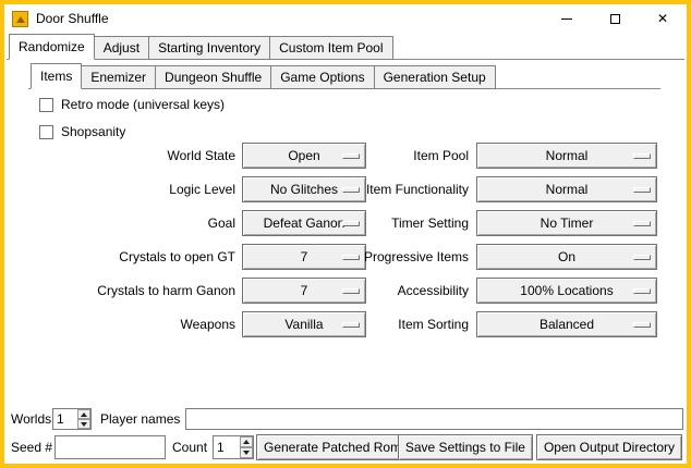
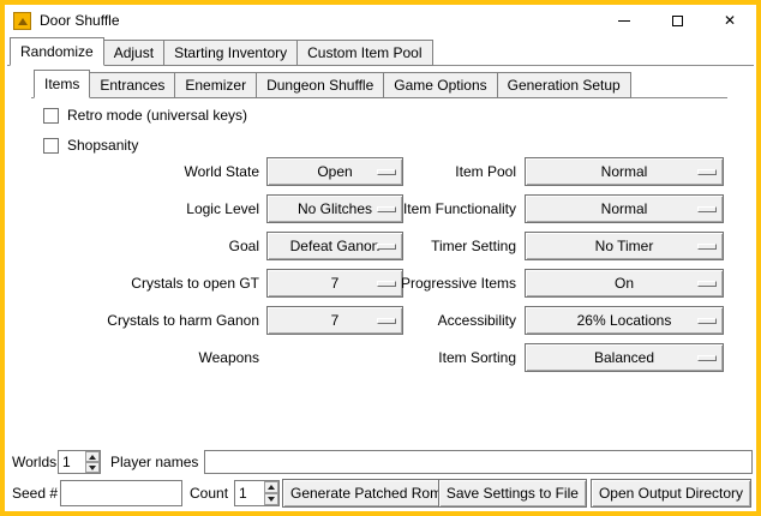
  Door Shuffle
  ✕
  Randomize
  Adjust
  Starting Inventory
  Custom Item Pool
  Items
+ Entrances
  Enemizer
  Dungeon Shuffle
  Game Options
  Generation Setup
  Retro mode (universal keys)
  Shopsanity
  World State
  Open
  Logic Level
  No Glitches
  Goal
  Defeat Gano
  Crystals to open GT
  7
  Crystals to harm Ganon
  7
  Weapons
- Vanilla
  Item Pool
  Normal
  Item Functionality
  Normal
  Timer Setting
  No Timer
  Progressive Items
  On
  Accessibility
- 100% Locations
+ 26% Locations
  Item Sorting
  Balanced
  Worlds
  1
  Player names
  Seed #
  Count
  1
  Generate Patched Rom
  Save Settings to File
  Open Output Directory
